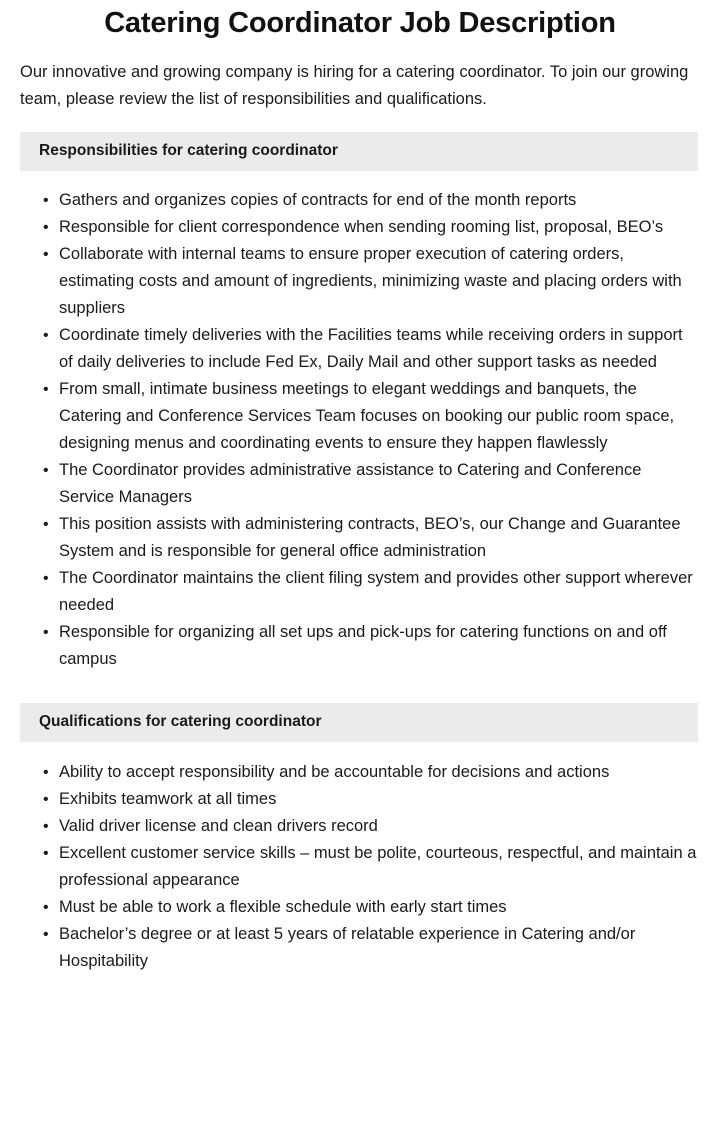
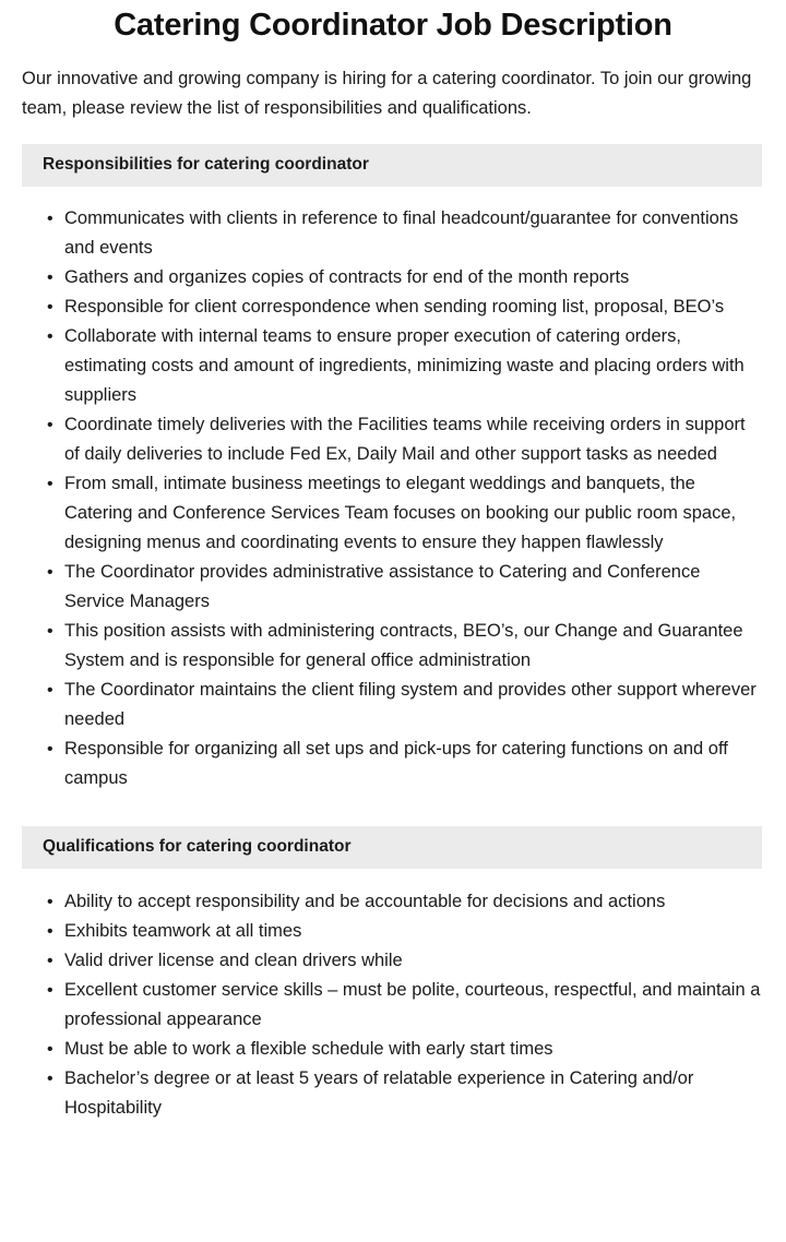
  Catering Coordinator Job Description
  Our innovative and growing company is hiring for a catering coordinator. To join our growing team, please review the list of responsibilities and qualifications.
  Responsibilities for catering coordinator
+ Communicates with clients in reference to final headcount/guarantee for conventions and events
  Gathers and organizes copies of contracts for end of the month reports
  Responsible for client correspondence when sending rooming list, proposal, BEO’s
  Collaborate with internal teams to ensure proper execution of catering orders, estimating costs and amount of ingredients, minimizing waste and placing orders with suppliers
  Coordinate timely deliveries with the Facilities teams while receiving orders in support of daily deliveries to include Fed Ex, Daily Mail and other support tasks as needed
  From small, intimate business meetings to elegant weddings and banquets, the Catering and Conference Services Team focuses on booking our public room space, designing menus and coordinating events to ensure they happen flawlessly
  The Coordinator provides administrative assistance to Catering and Conference Service Managers
  This position assists with administering contracts, BEO’s, our Change and Guarantee System and is responsible for general office administration
  The Coordinator maintains the client filing system and provides other support wherever needed
  Responsible for organizing all set ups and pick-ups for catering functions on and off campus
  Qualifications for catering coordinator
  Ability to accept responsibility and be accountable for decisions and actions
  Exhibits teamwork at all times
- Valid driver license and clean drivers record
+ Valid driver license and clean drivers while
  Excellent customer service skills – must be polite, courteous, respectful, and maintain a professional appearance
  Must be able to work a flexible schedule with early start times
  Bachelor’s degree or at least 5 years of relatable experience in Catering and/or Hospitability
